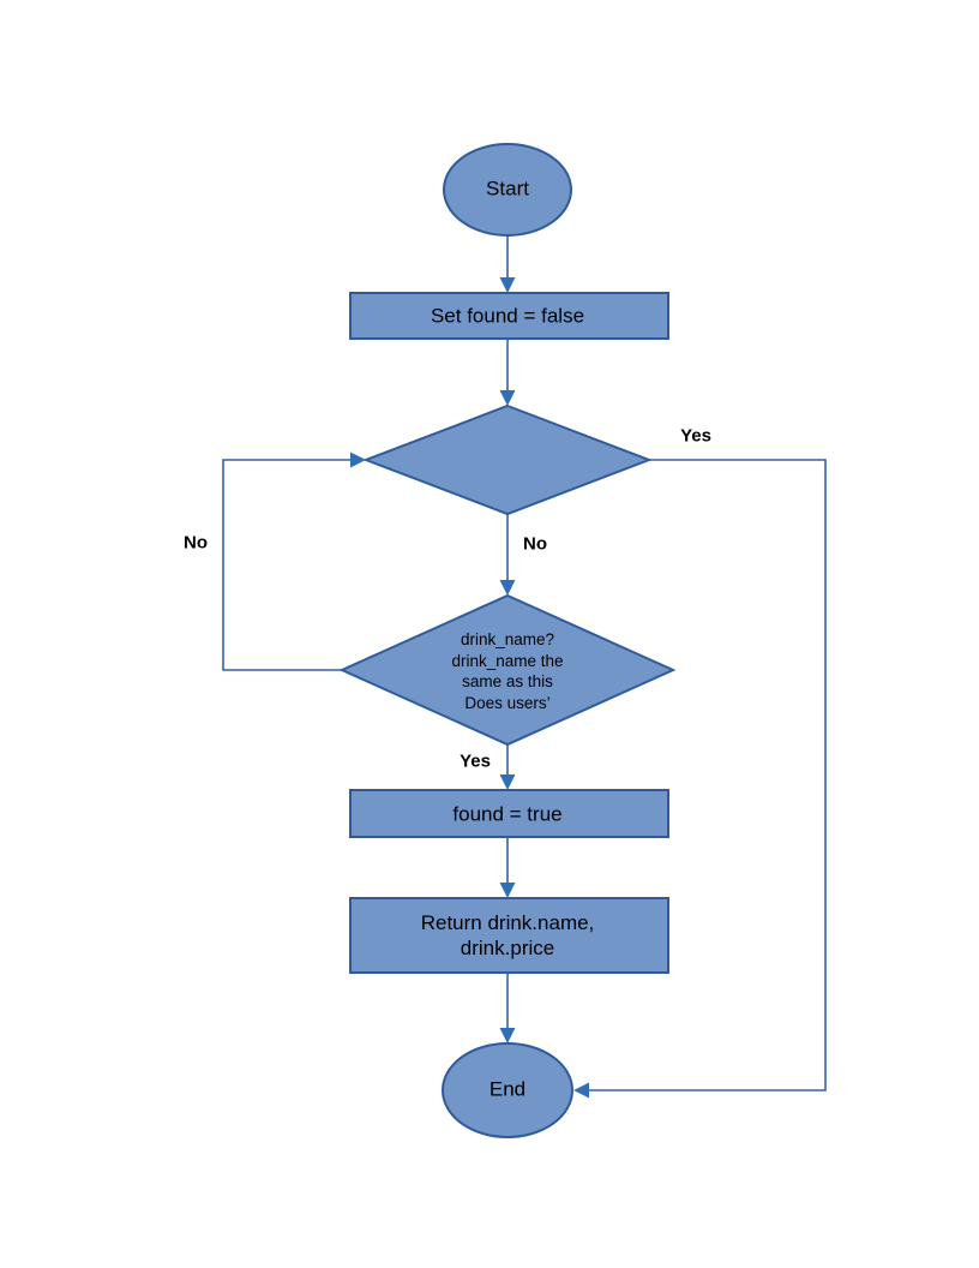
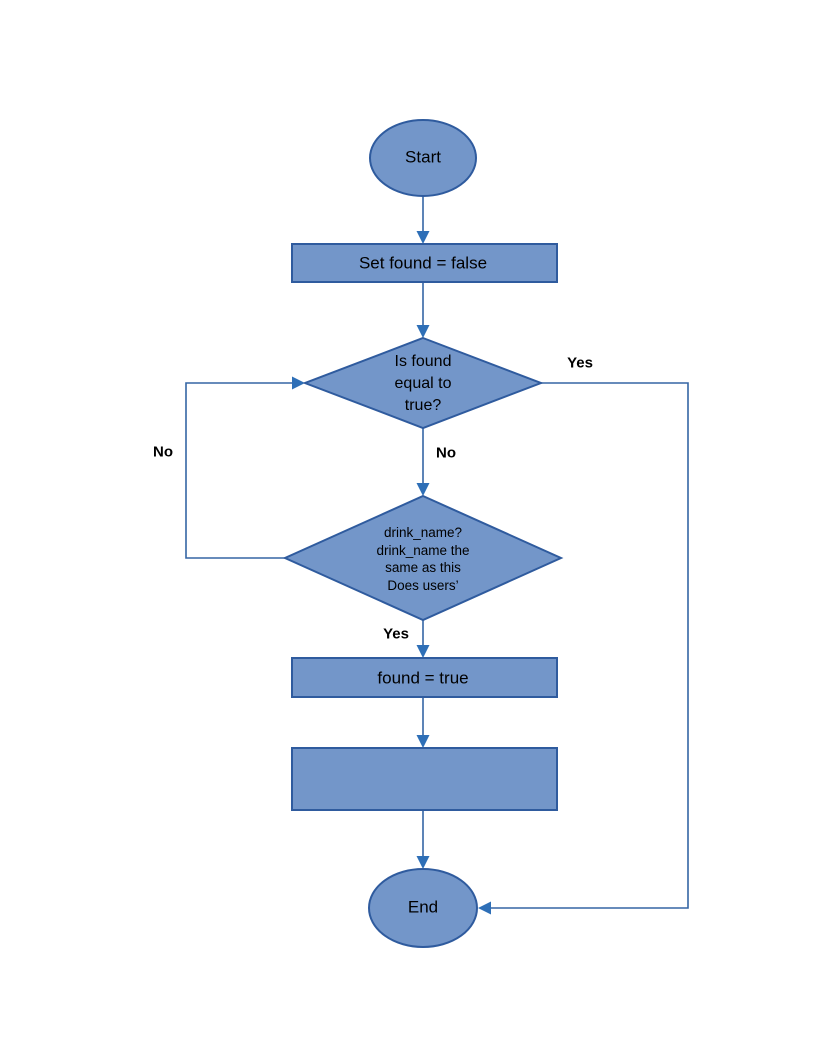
  Start
  Set found = false
+ Is found
+ equal to
+ true?
  drink_name?
  drink_name the
  same as this
  Does users’
  found = true
- Return drink.name,
- drink.price
  End
  Yes
  No
  No
  Yes
